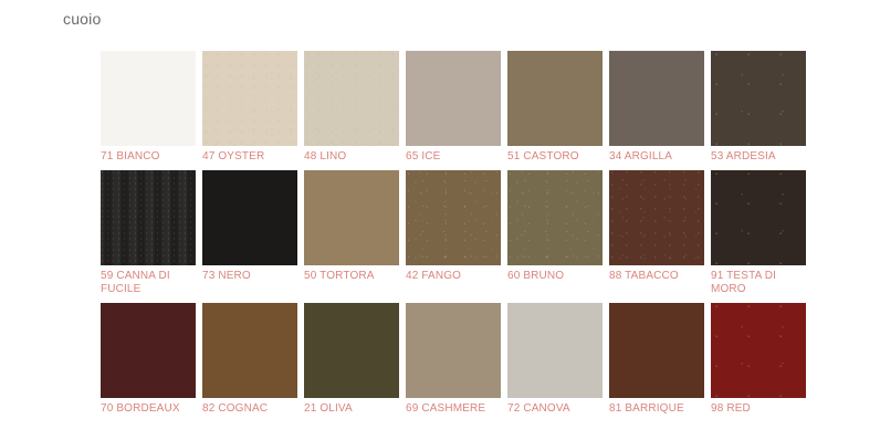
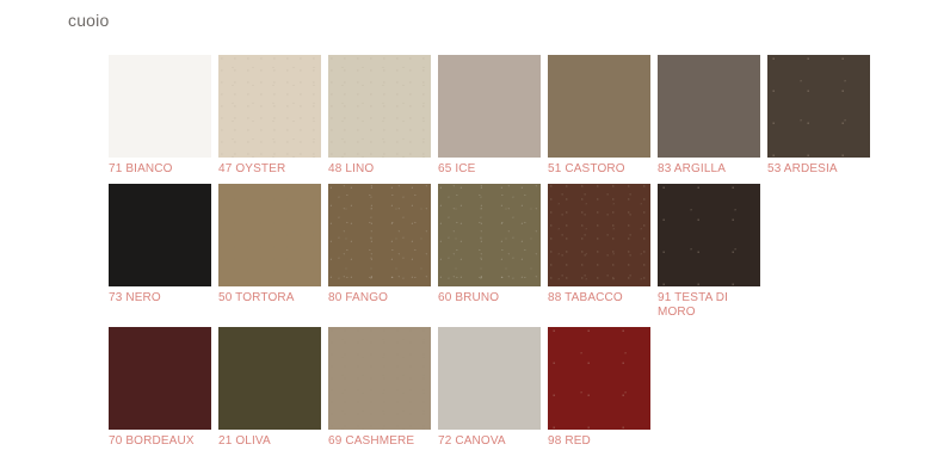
  cuoio
  71 BIANCO
  47 OYSTER
  48 LINO
  65 ICE
  51 CASTORO
- 34 ARGILLA
+ 83 ARGILLA
  53 ARDESIA
- 59 CANNA DI FUCILE
  73 NERO
  50 TORTORA
- 42 FANGO
+ 80 FANGO
  60 BRUNO
  88 TABACCO
  91 TESTA DI MORO
  70 BORDEAUX
- 82 COGNAC
  21 OLIVA
  69 CASHMERE
  72 CANOVA
- 81 BARRIQUE
  98 RED
